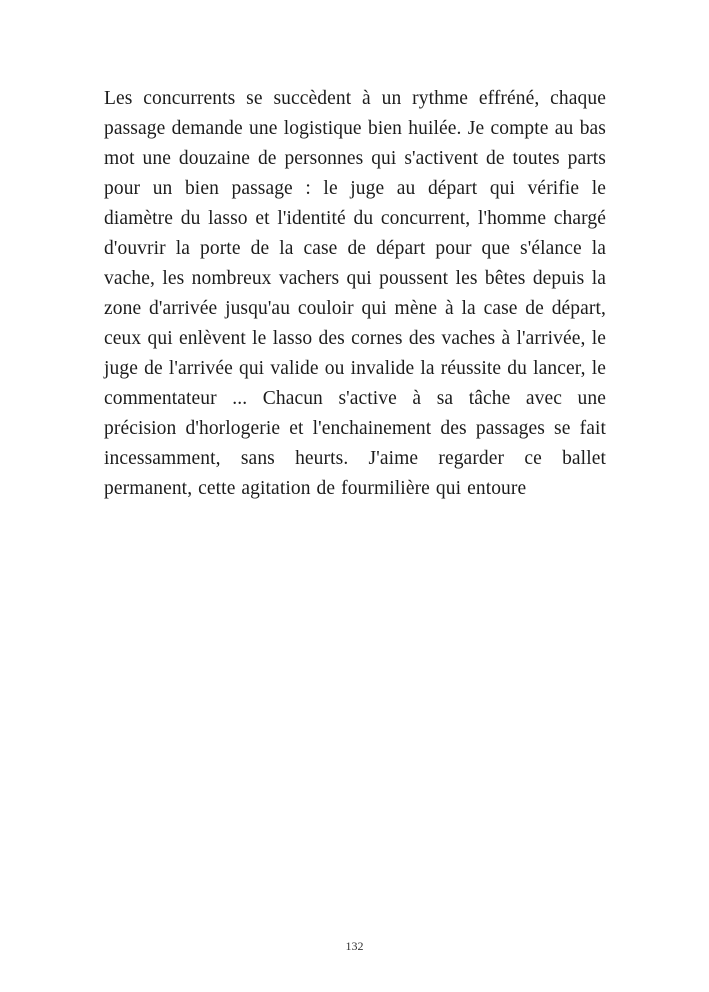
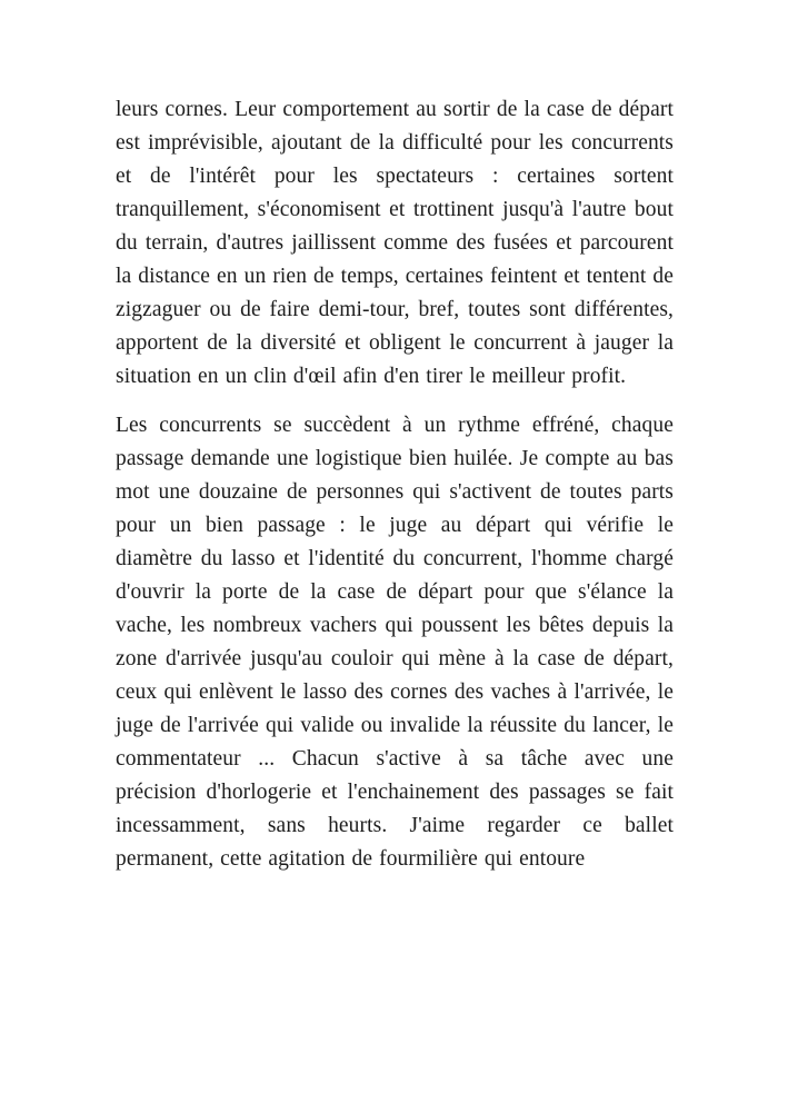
+ leurs cornes. Leur comportement au sortir de la case de départ est imprévisible, ajoutant de la difficulté pour les concurrents et de l'intérêt pour les spectateurs : certaines sortent tranquillement, s'économisent et trottinent jusqu'à l'autre bout du terrain, d'autres jaillissent comme des fusées et parcourent la distance en un rien de temps, certaines feintent et tentent de zigzaguer ou de faire demi-tour, bref, toutes sont différentes, apportent de la diversité et obligent le concurrent à jauger la situation en un clin d'œil afin d'en tirer le meilleur profit.
  Les concurrents se succèdent à un rythme effréné, chaque passage demande une logistique bien huilée. Je compte au bas mot une douzaine de personnes qui s'activent de toutes parts pour un bien passage : le juge au départ qui vérifie le diamètre du lasso et l'identité du concurrent, l'homme chargé d'ouvrir la porte de la case de départ pour que s'élance la vache, les nombreux vachers qui poussent les bêtes depuis la zone d'arrivée jusqu'au couloir qui mène à la case de départ, ceux qui enlèvent le lasso des cornes des vaches à l'arrivée, le juge de l'arrivée qui valide ou invalide la réussite du lancer, le commentateur ... Chacun s'active à sa tâche avec une précision d'horlogerie et l'enchainement des passages se fait incessamment, sans heurts. J'aime regarder ce ballet permanent, cette agitation de fourmilière qui entoure
- 132
